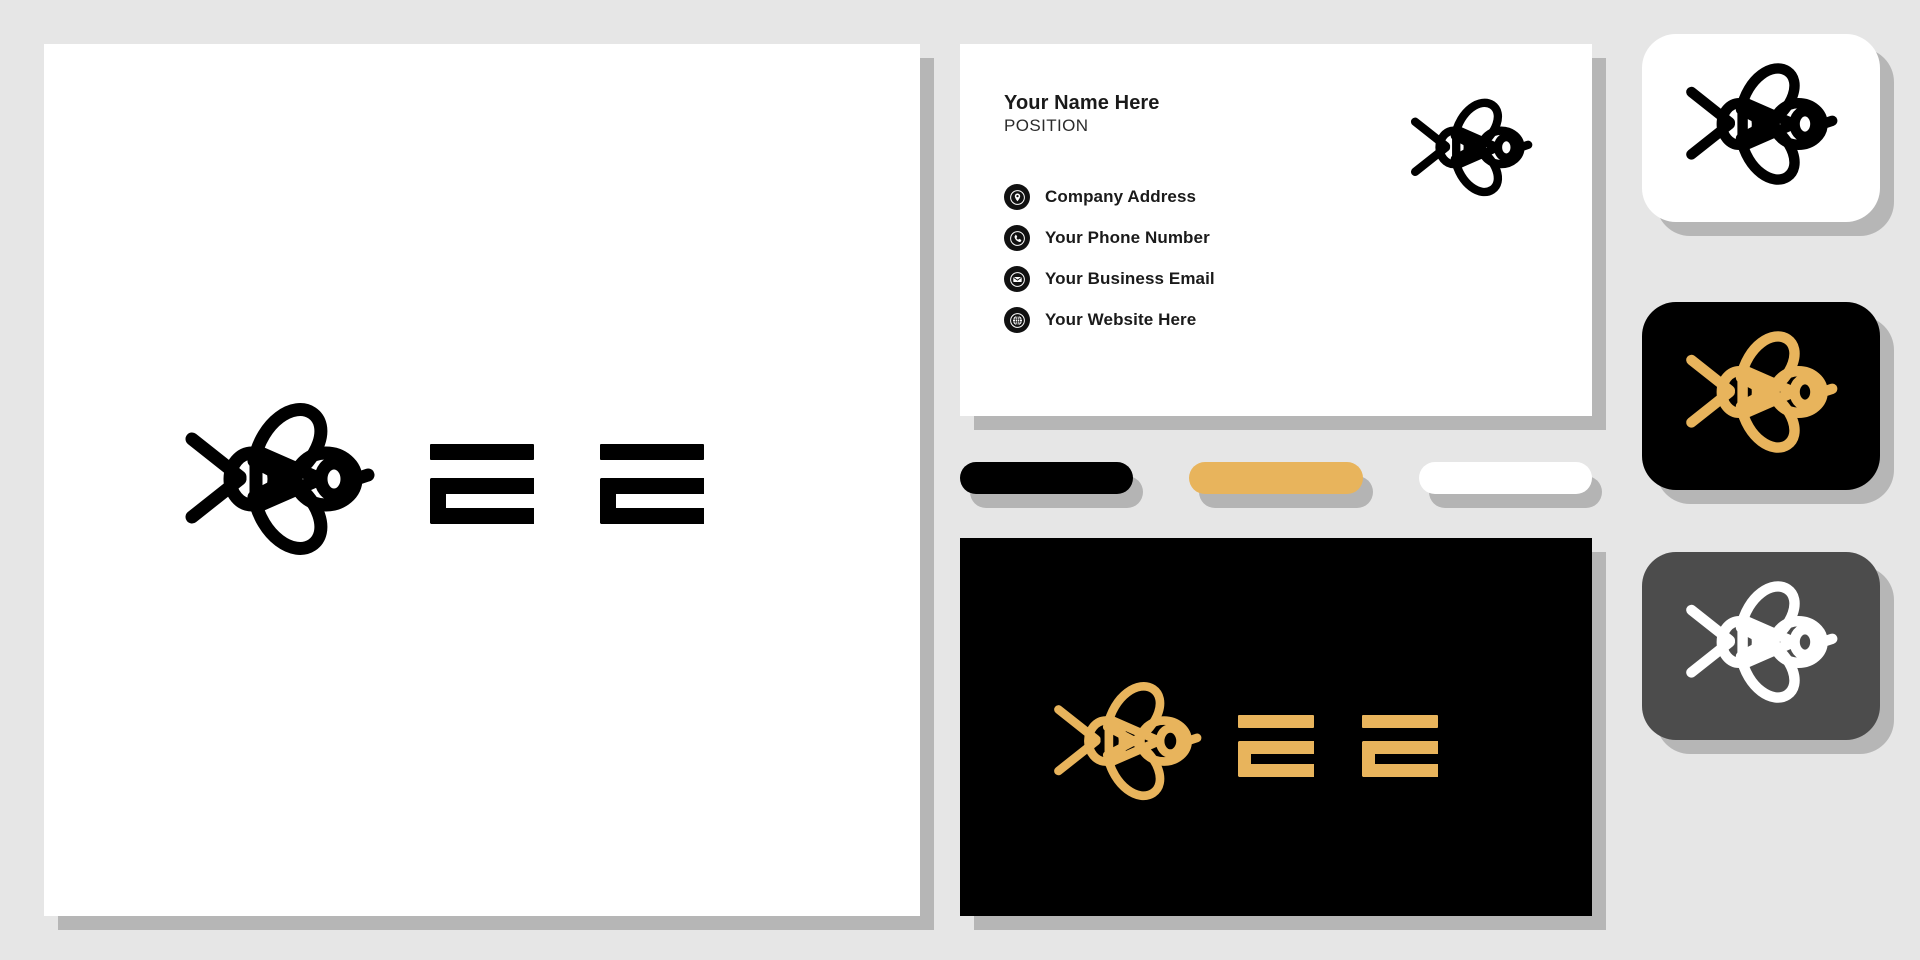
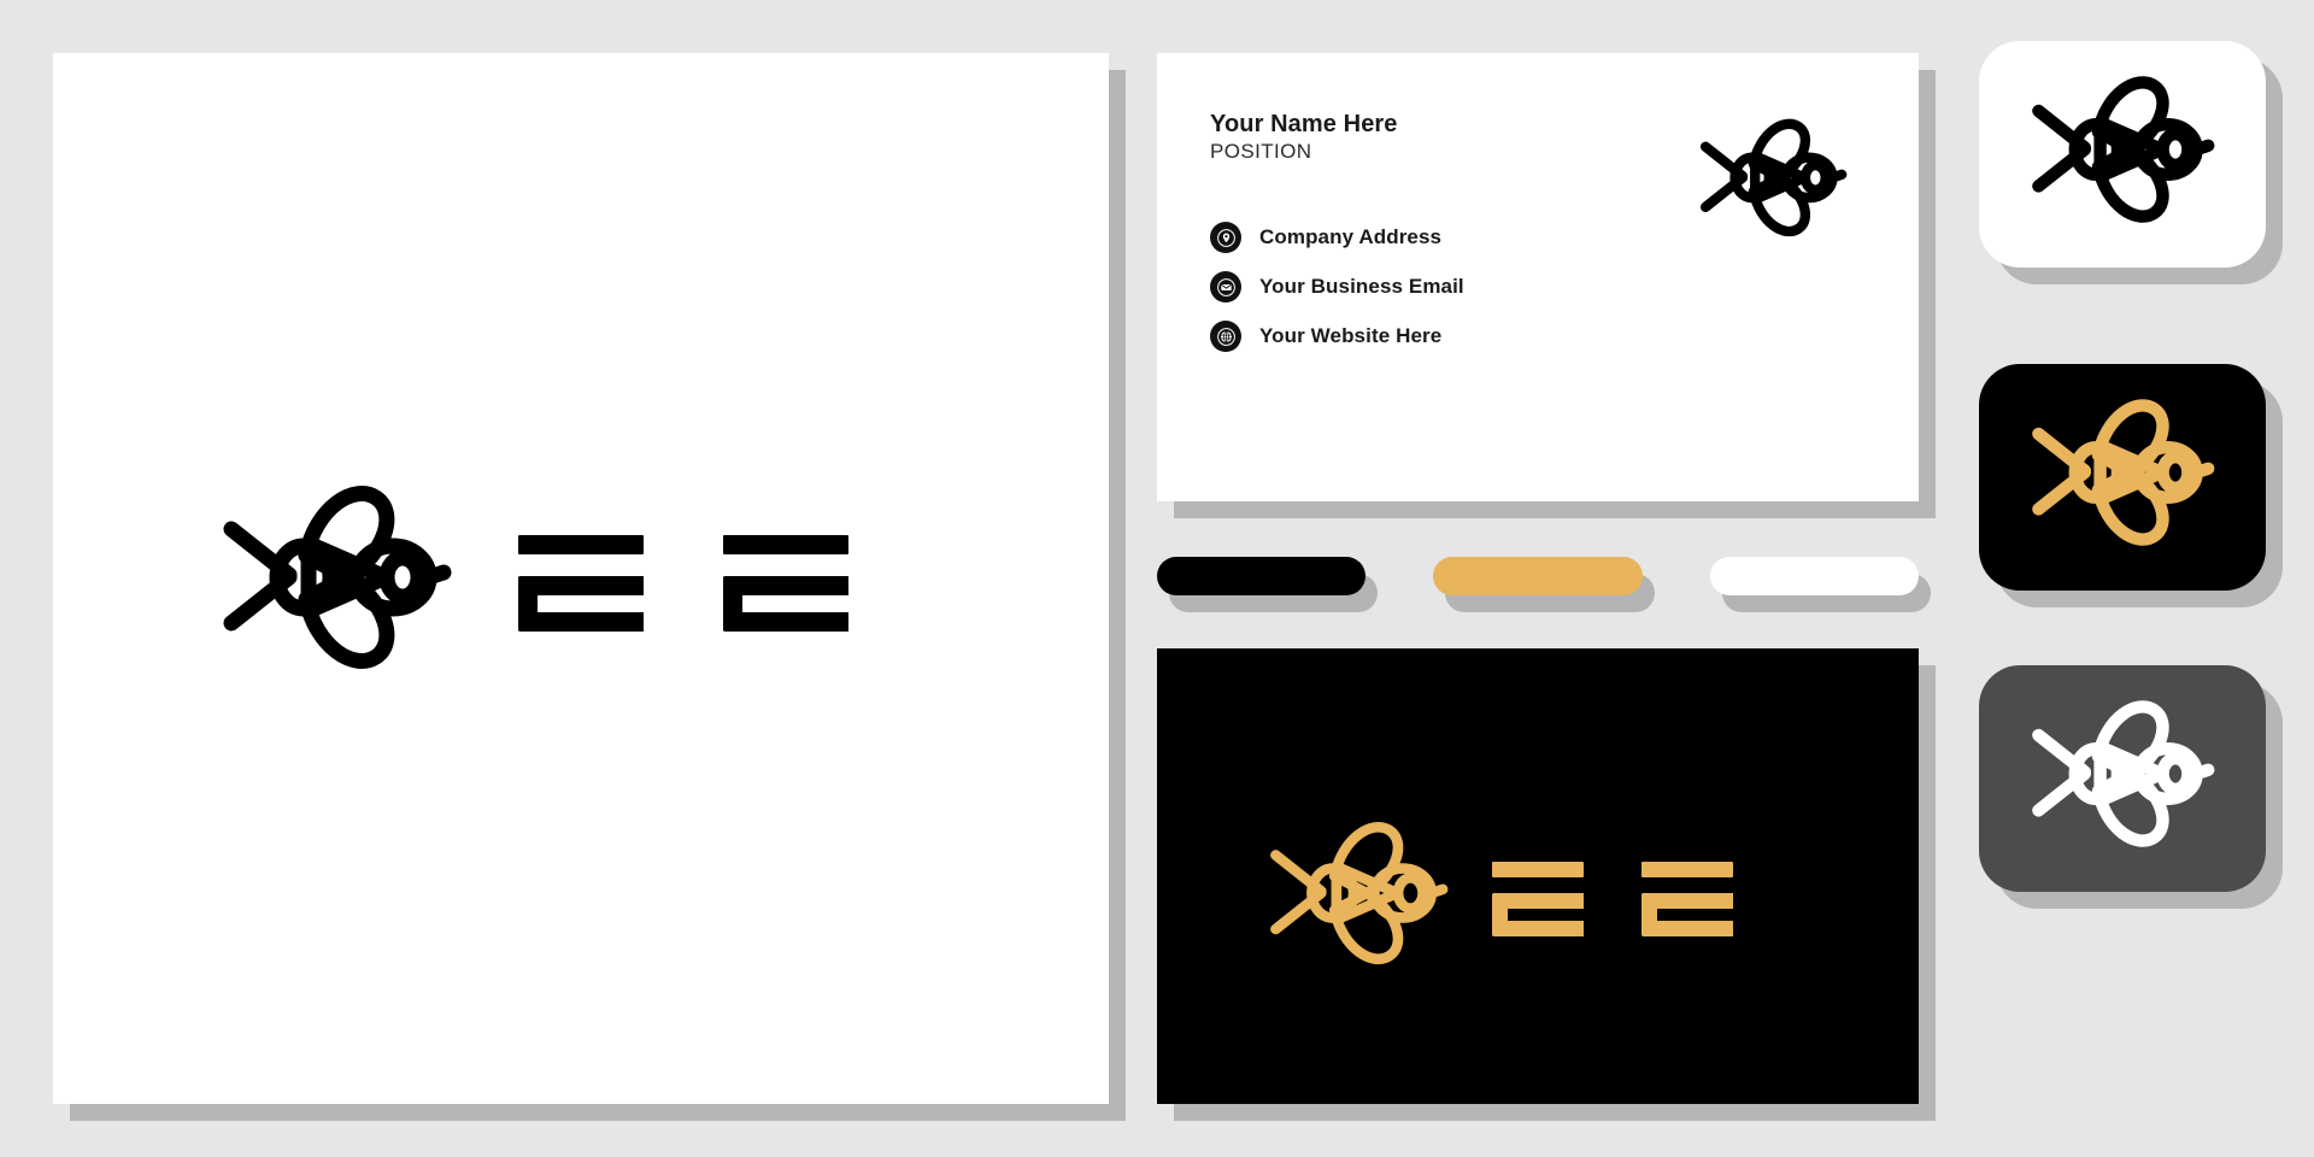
  Your Name Here
  POSITION
  Company Address
- Your Phone Number
  Your Business Email
  Your Website Here
